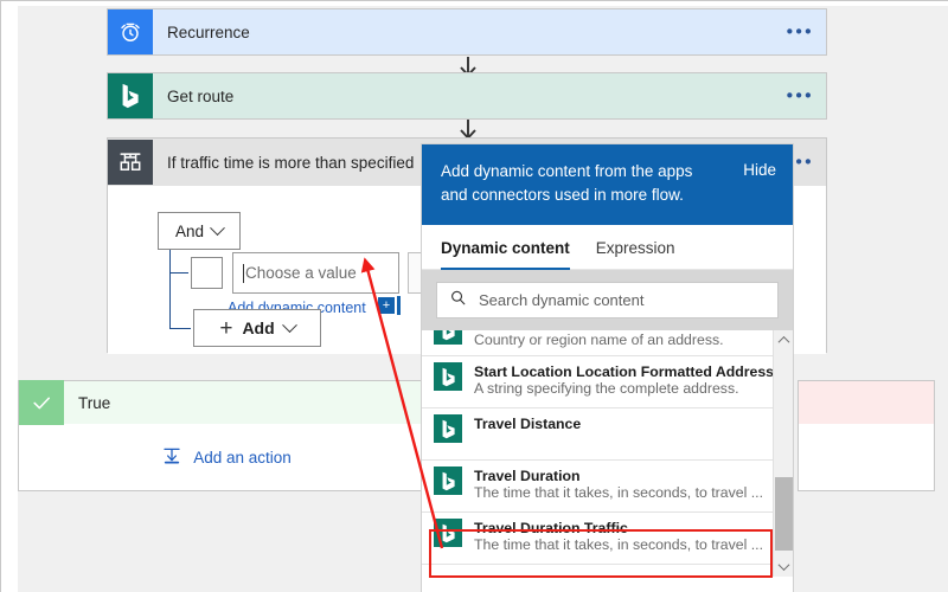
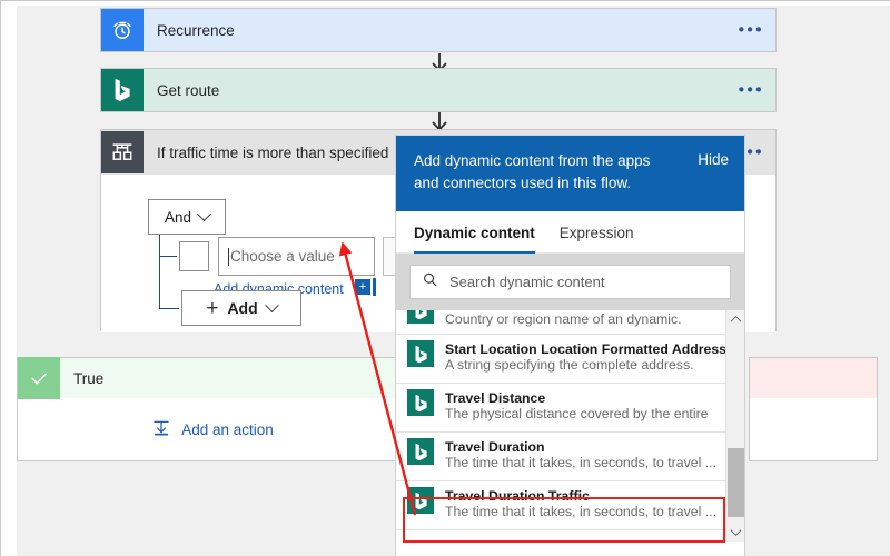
  Recurrence
  •••
  Get route
  •••
  If traffic time is more than specified
  And
  Choose a value
  Add dynamic content
  +
  +
  Add
  True
  Add an action
- Add dynamic content from the apps and connectors used in more flow.
+ Add dynamic content from the apps and connectors used in this flow.
  Hide
  Dynamic content
  Expression
  Search dynamic content
- Country or region name of an address.
+ Country or region name of an dynamic.
  Start Location Location Formatted Address
  A string specifying the complete address.
  Travel Distance
+ The physical distance covered by the entire
  Travel Duration
  The time that it takes, in seconds, to travel ...
  Travel Duration Traffic
  The time that it takes, in seconds, to travel ...
